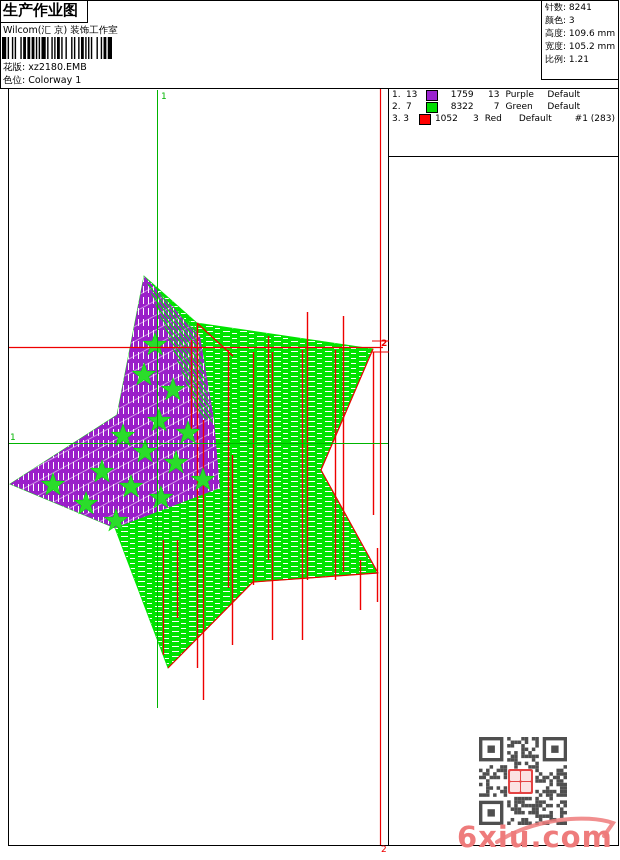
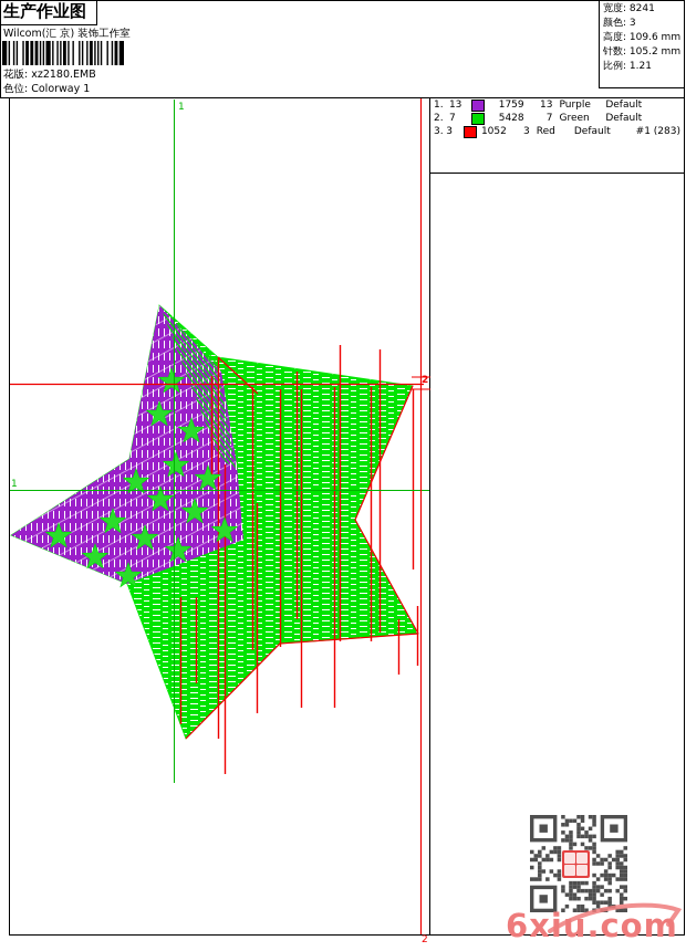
  生产作业图
  Wilcom(汇 京) 装饰工作室
  花版: xz2180.EMB
  色位: Colorway 1
- 针数: 8241
+ 宽度: 8241
  颜色: 3
  高度: 109.6 mm
- 宽度: 105.2 mm
+ 针数: 105.2 mm
  比例: 1.21
  1.
  13
  1759
  13
  Purple
  Default
  2.
  7
- 8322
+ 5428
  7
  Green
  Default
  3.
  3
  1052
  3
  Red
  Default
  #1 (283)
  1
  1
  2
  2
  6xiu.com
